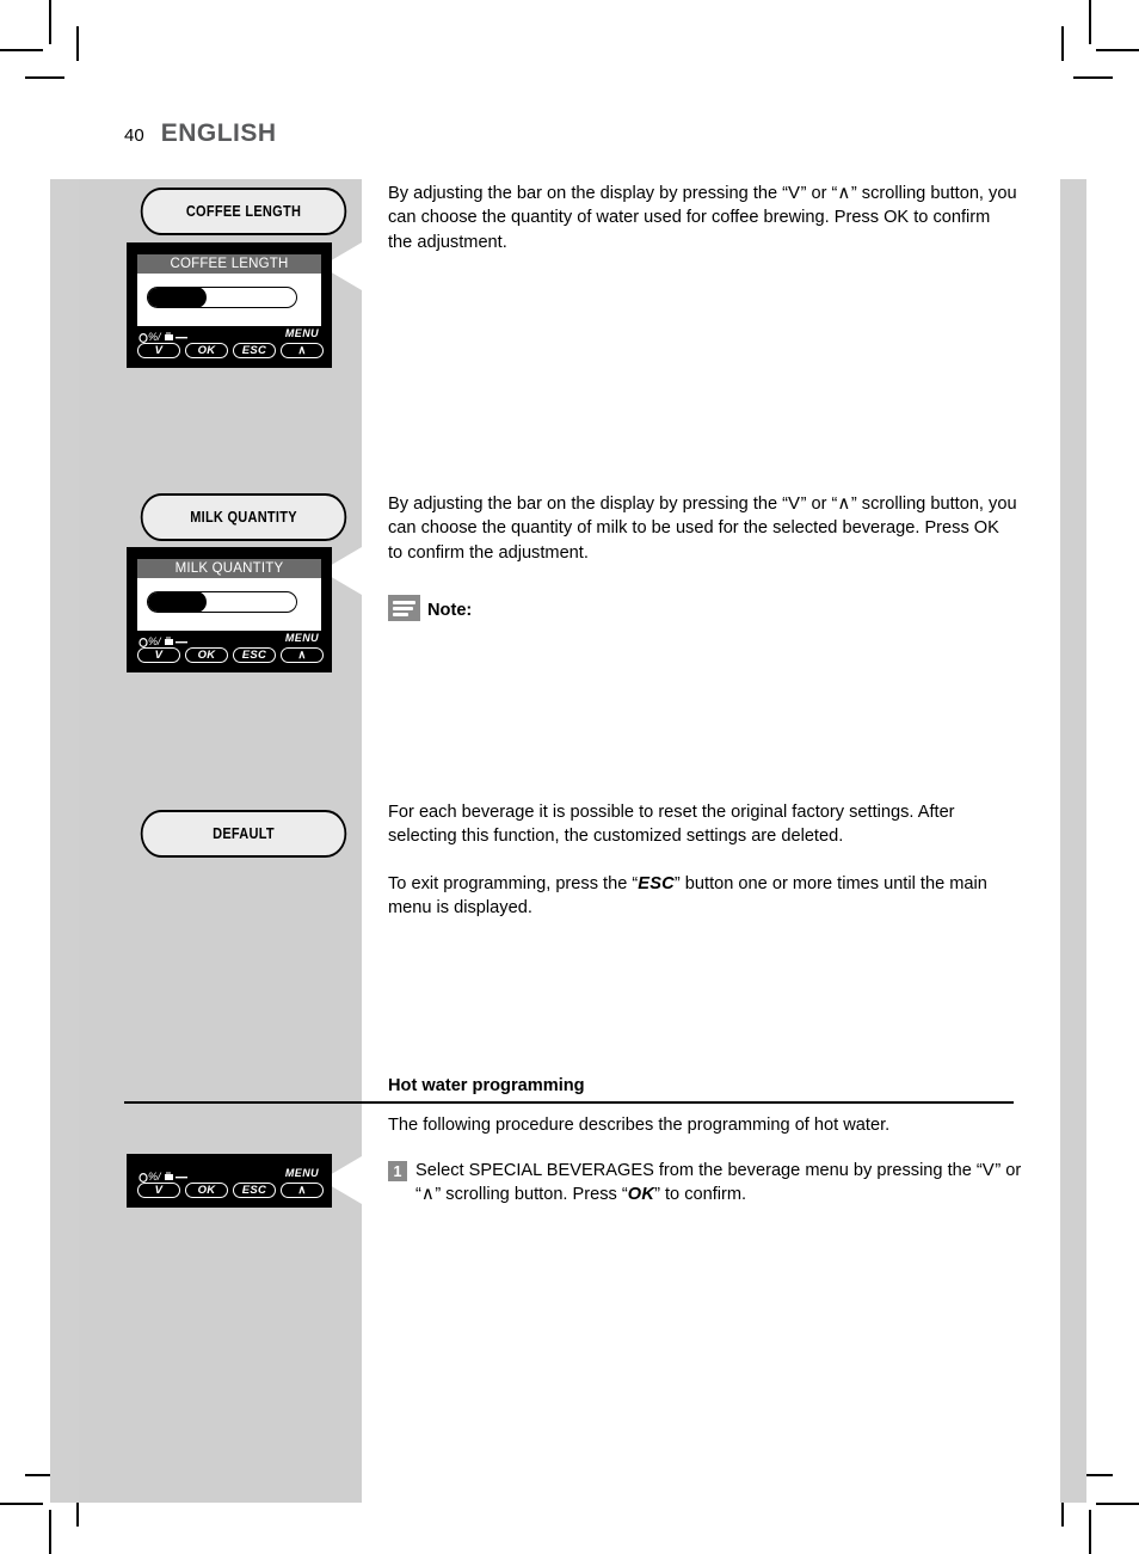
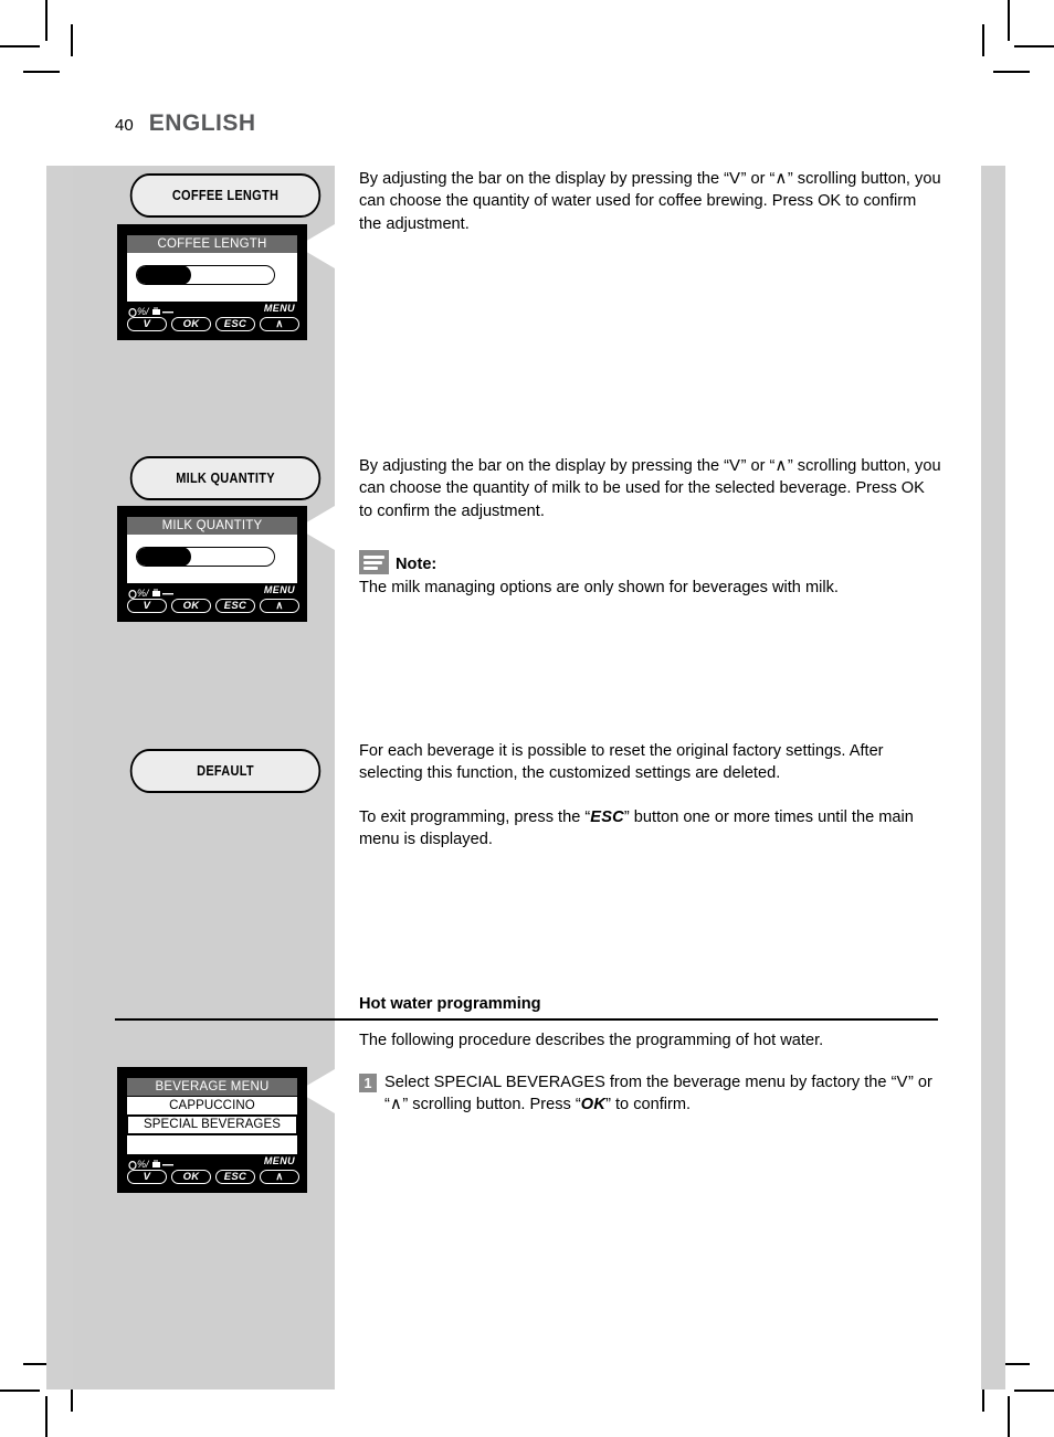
  40
  ENGLISH
  COFFEE LENGTH
  COFFEE LENGTH
  %/
  MENU
  V
  OK
  ESC
  ∧
  By adjusting the bar on the display by pressing the “V” or “∧” scrolling button, you can choose the quantity of water used for coffee brewing. Press OK to confirm the adjustment.
  MILK QUANTITY
  MILK QUANTITY
  %/
  MENU
  V
  OK
  ESC
  ∧
  By adjusting the bar on the display by pressing the “V” or “∧” scrolling button, you can choose the quantity of milk to be used for the selected beverage. Press OK to confirm the adjustment.
  Note:
+ The milk managing options are only shown for beverages with milk.
  DEFAULT
  For each beverage it is possible to reset the original factory settings. After selecting this function, the customized settings are deleted.
  To exit programming, press the “ESC” button one or more times until the main menu is displayed.
  Hot water programming
  The following procedure describes the programming of hot water.
  1
- Select SPECIAL BEVERAGES from the beverage menu by pressing the “V” or “∧” scrolling button. Press “OK” to confirm.
+ Select SPECIAL BEVERAGES from the beverage menu by factory the “V” or “∧” scrolling button. Press “OK” to confirm.
+ BEVERAGE MENU
+ CAPPUCCINO
+ SPECIAL BEVERAGES
  %/
  MENU
  V
  OK
  ESC
  ∧
